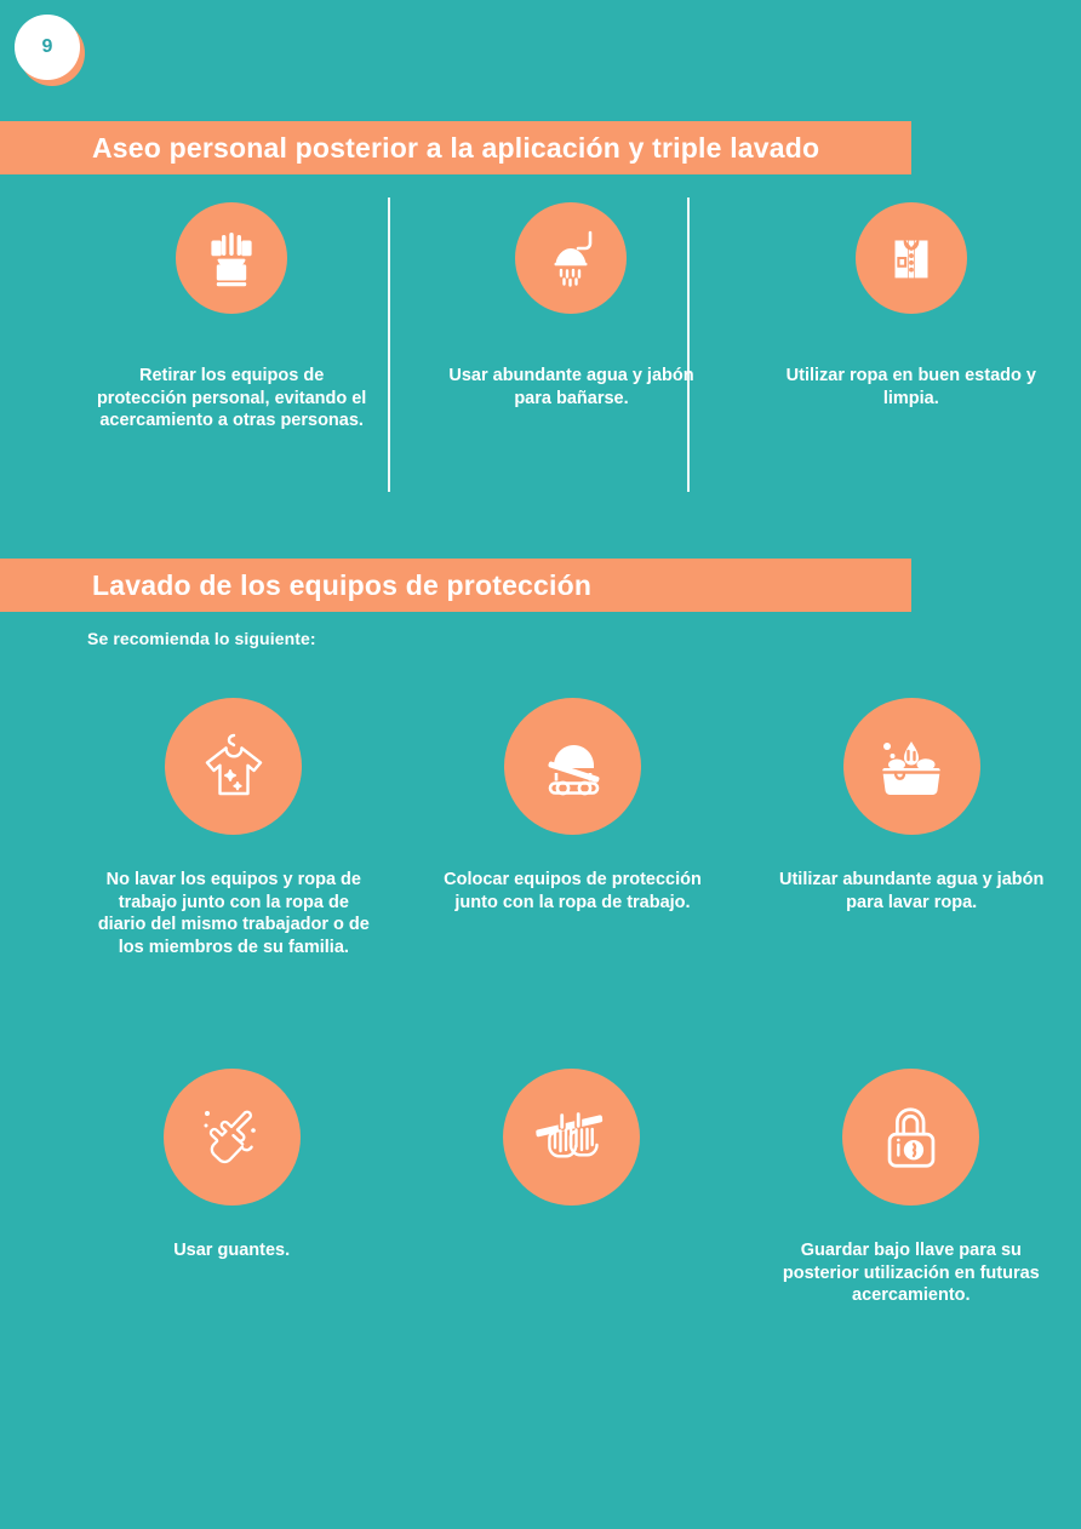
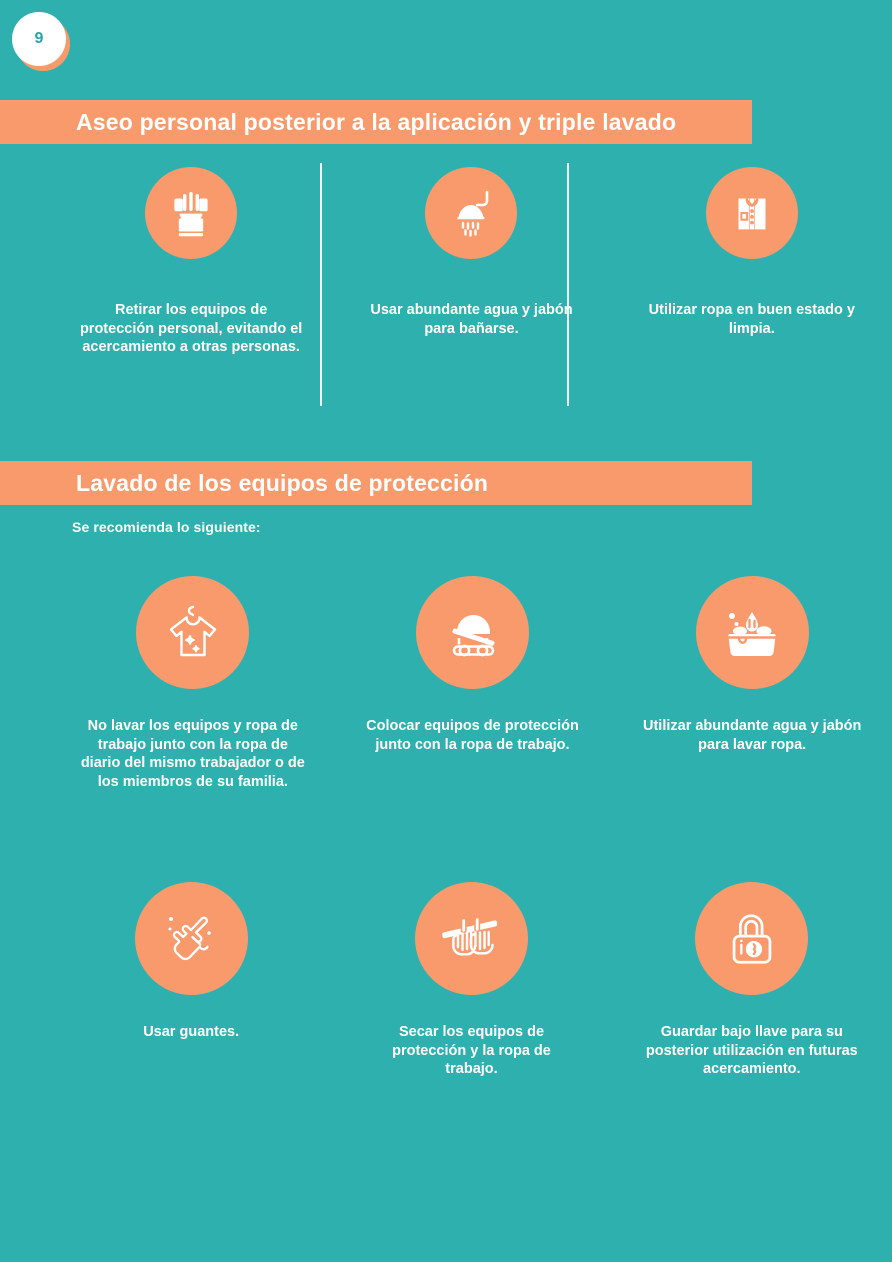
  9
  Aseo personal posterior a la aplicación y triple lavado
  Retirar los equipos de protección personal, evitando el acercamiento a otras personas.
  Usar abundante agua y jabón para bañarse.
  Utilizar ropa en buen estado y limpia.
  Lavado de los equipos de protección
  Se recomienda lo siguiente:
  No lavar los equipos y ropa de trabajo junto con la ropa de diario del mismo trabajador o de los miembros de su familia.
  Colocar equipos de protección junto con la ropa de trabajo.
  Utilizar abundante agua y jabón para lavar ropa.
  Usar guantes.
+ Secar los equipos de protección y la ropa de trabajo.
  Guardar bajo llave para su posterior utilización en futuras acercamiento.
